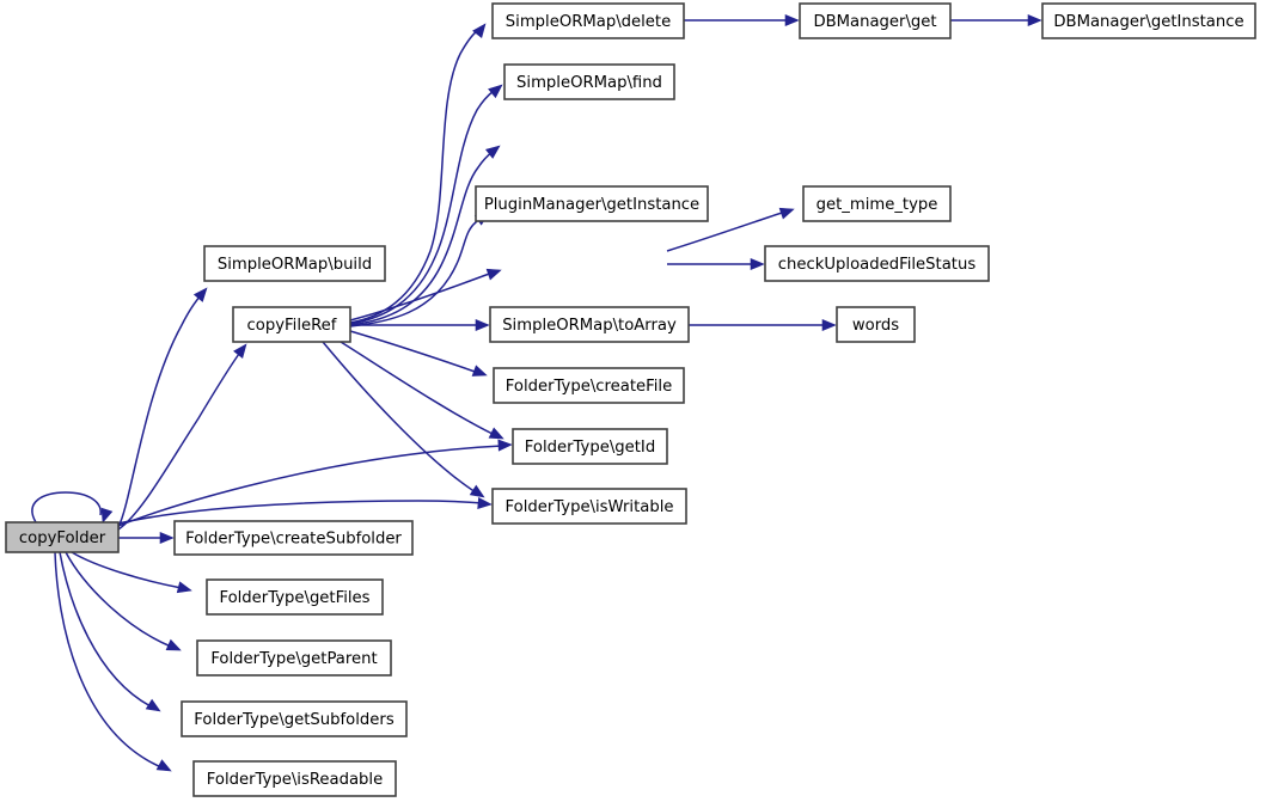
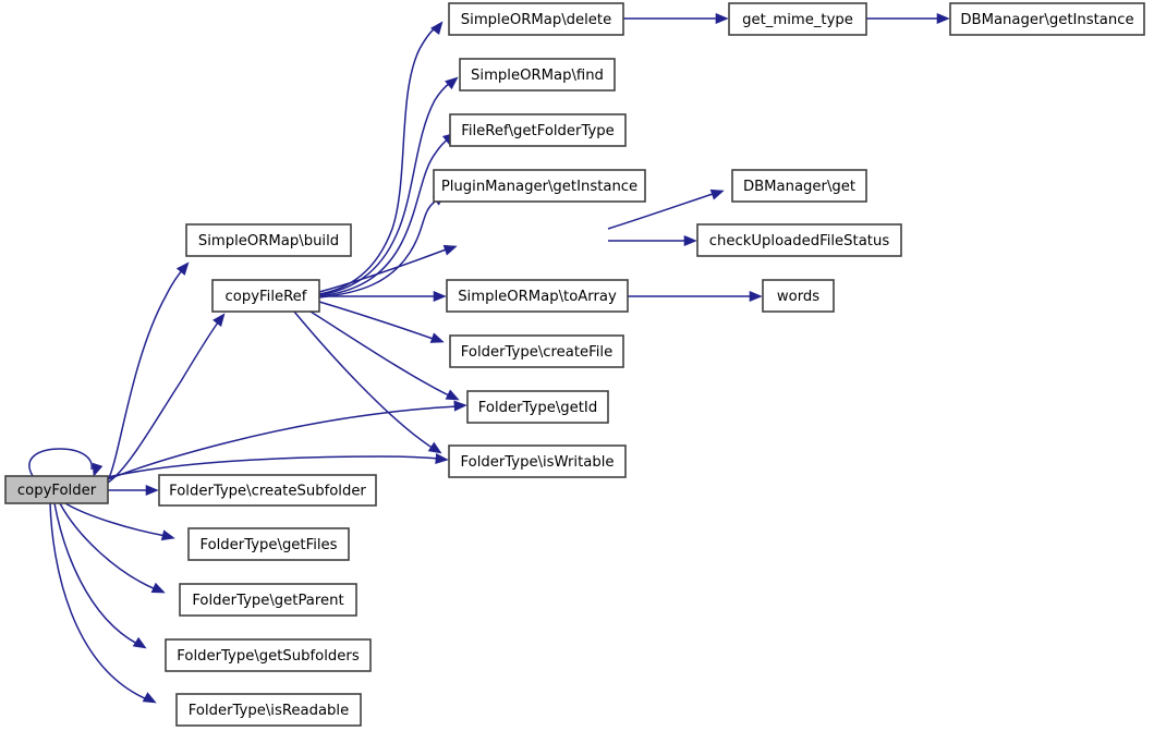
  copyFolder
  SimpleORMap\build
  copyFileRef
  SimpleORMap\delete
- DBManager\get
+ get_mime_type
  DBManager\getInstance
  SimpleORMap\find
+ FileRef\getFolderType
  PluginManager\getInstance
- get_mime_type
+ DBManager\get
  checkUploadedFileStatus
  SimpleORMap\toArray
  words
  FolderType\createFile
  FolderType\getId
  FolderType\isWritable
  FolderType\createSubfolder
  FolderType\getFiles
  FolderType\getParent
  FolderType\getSubfolders
  FolderType\isReadable
